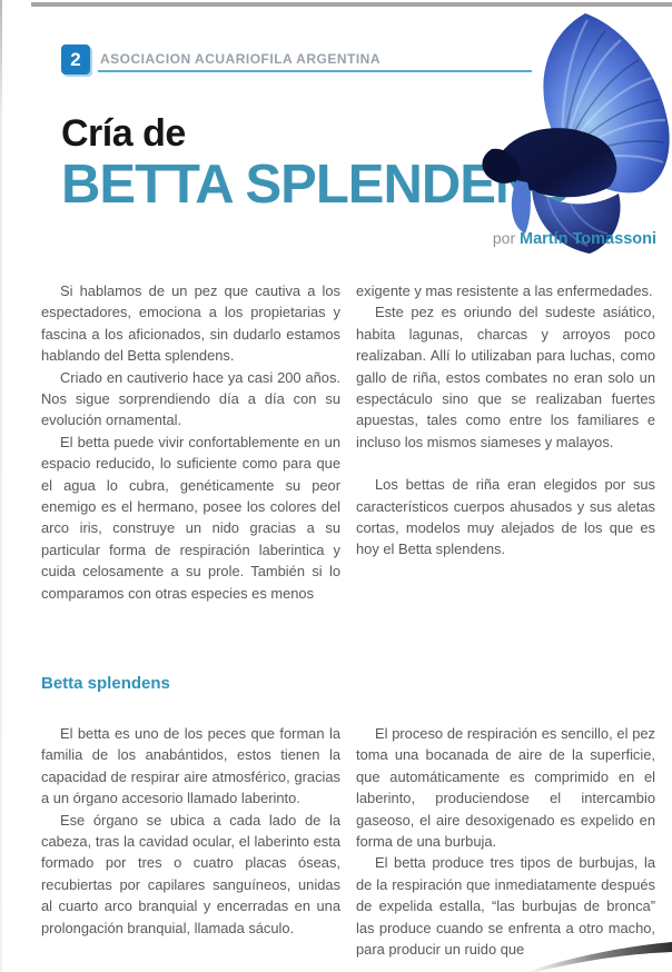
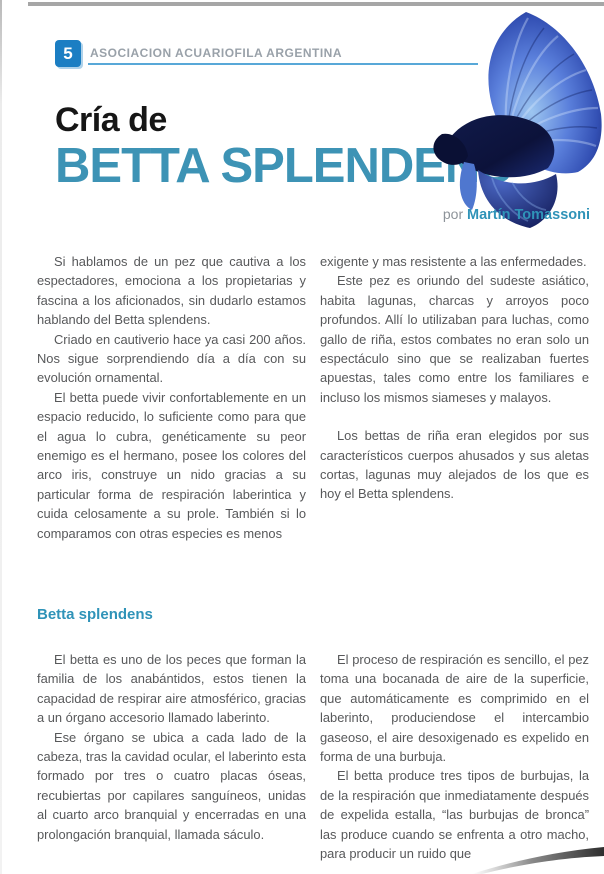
- 2
+ 5
  ASOCIACION ACUARIOFILA ARGENTINA
  Cría de
  BETTA SPLENDEN
  por Martín Tomassoni
  Si hablamos de un pez que cautiva a los espectadores, emociona a los propietarias y fascina a los aficionados, sin dudarlo estamos hablando del Betta splendens.
  Criado en cautiverio hace ya casi 200 años. Nos sigue sorprendiendo día a día con su evolución ornamental.
  El betta puede vivir confortablemente en un espacio reducido, lo suficiente como para que el agua lo cubra, genéticamente su peor enemigo es el hermano, posee los colores del arco iris, construye un nido gracias a su particular forma de respiración laberintica y cuida celosamente a su prole. También si lo comparamos con otras especies es menos
  exigente y mas resistente a las enfermedades.
- Este pez es oriundo del sudeste asiático, habita lagunas, charcas y arroyos poco realizaban. Allí lo utilizaban para luchas, como gallo de riña, estos combates no eran solo un espectáculo sino que se realizaban fuertes apuestas, tales como entre los familiares e incluso los mismos siameses y malayos.
+ Este pez es oriundo del sudeste asiático, habita lagunas, charcas y arroyos poco profundos. Allí lo utilizaban para luchas, como gallo de riña, estos combates no eran solo un espectáculo sino que se realizaban fuertes apuestas, tales como entre los familiares e incluso los mismos siameses y malayos.
- Los bettas de riña eran elegidos por sus característicos cuerpos ahusados y sus aletas cortas, modelos muy alejados de los que es hoy el Betta splendens.
+ Los bettas de riña eran elegidos por sus característicos cuerpos ahusados y sus aletas cortas, lagunas muy alejados de los que es hoy el Betta splendens.
  Betta splendens
  El betta es uno de los peces que forman la familia de los anabántidos, estos tienen la capacidad de respirar aire atmosférico, gracias a un órgano accesorio llamado laberinto.
  Ese órgano se ubica a cada lado de la cabeza, tras la cavidad ocular, el laberinto esta formado por tres o cuatro placas óseas, recubiertas por capilares sanguíneos, unidas al cuarto arco branquial y encerradas en una prolongación branquial, llamada sáculo.
  El proceso de respiración es sencillo, el pez toma una bocanada de aire de la superficie, que automáticamente es comprimido en el laberinto, produciendose el intercambio gaseoso, el aire desoxigenado es expelido en forma de una burbuja.
  El betta produce tres tipos de burbujas, la de la respiración que inmediatamente después de expelida estalla, “las burbujas de bronca” las produce cuando se enfrenta a otro macho, para producir un ruido que
